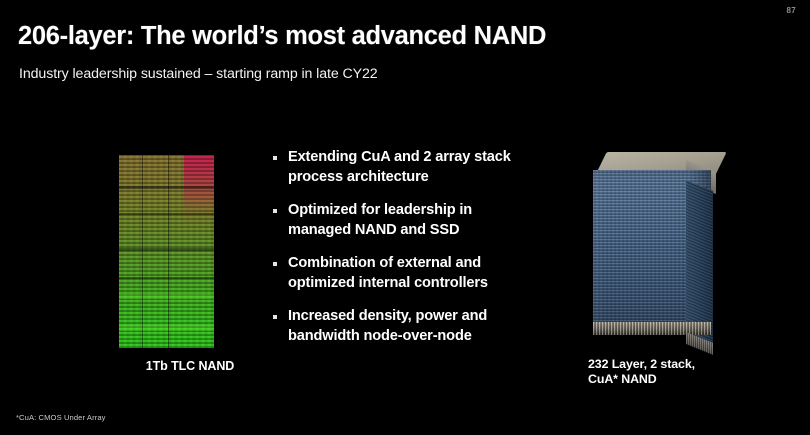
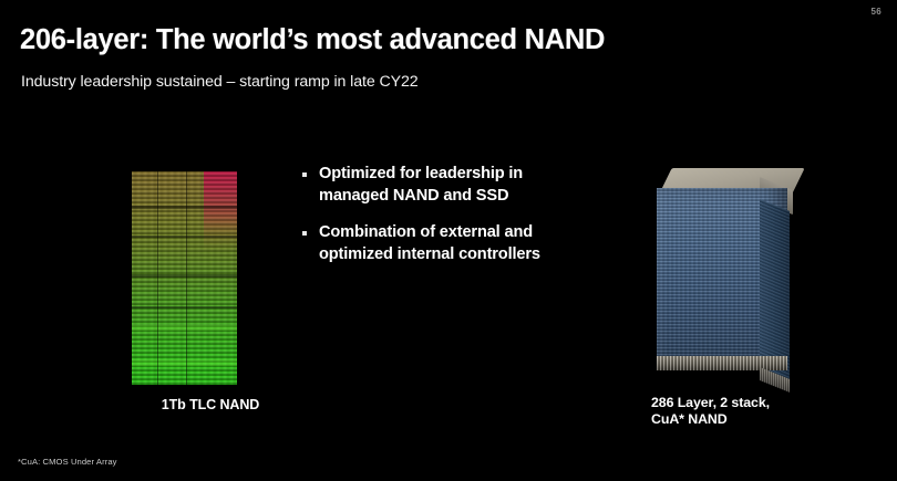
- 87
+ 56
  206-layer: The world’s most advanced NAND
  Industry leadership sustained – starting ramp in late CY22
  1Tb TLC NAND
- Extending CuA and 2 array stack process architecture
  Optimized for leadership in managed NAND and SSD
  Combination of external and optimized internal controllers
- Increased density, power and bandwidth node-over-node
- 232 Layer, 2 stack,
+ 286 Layer, 2 stack,
  CuA* NAND
  *CuA: CMOS Under Array
